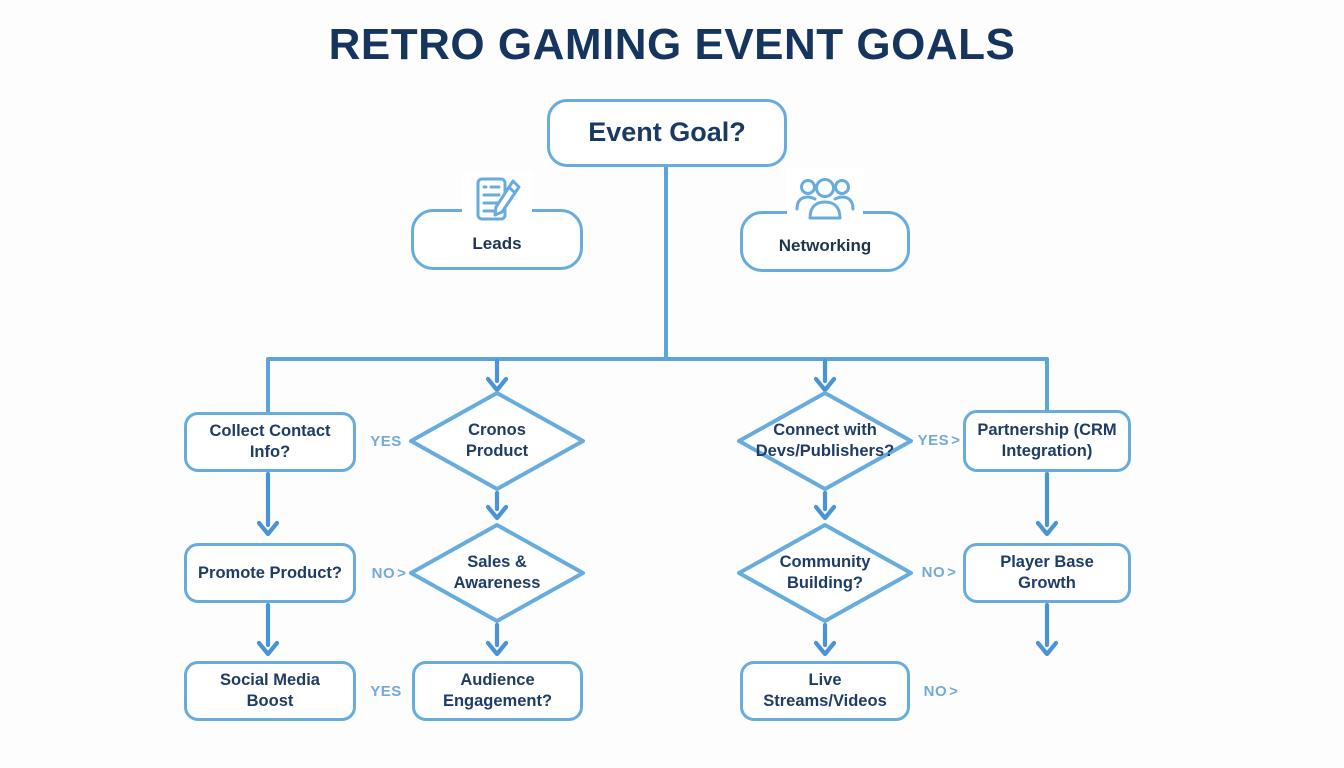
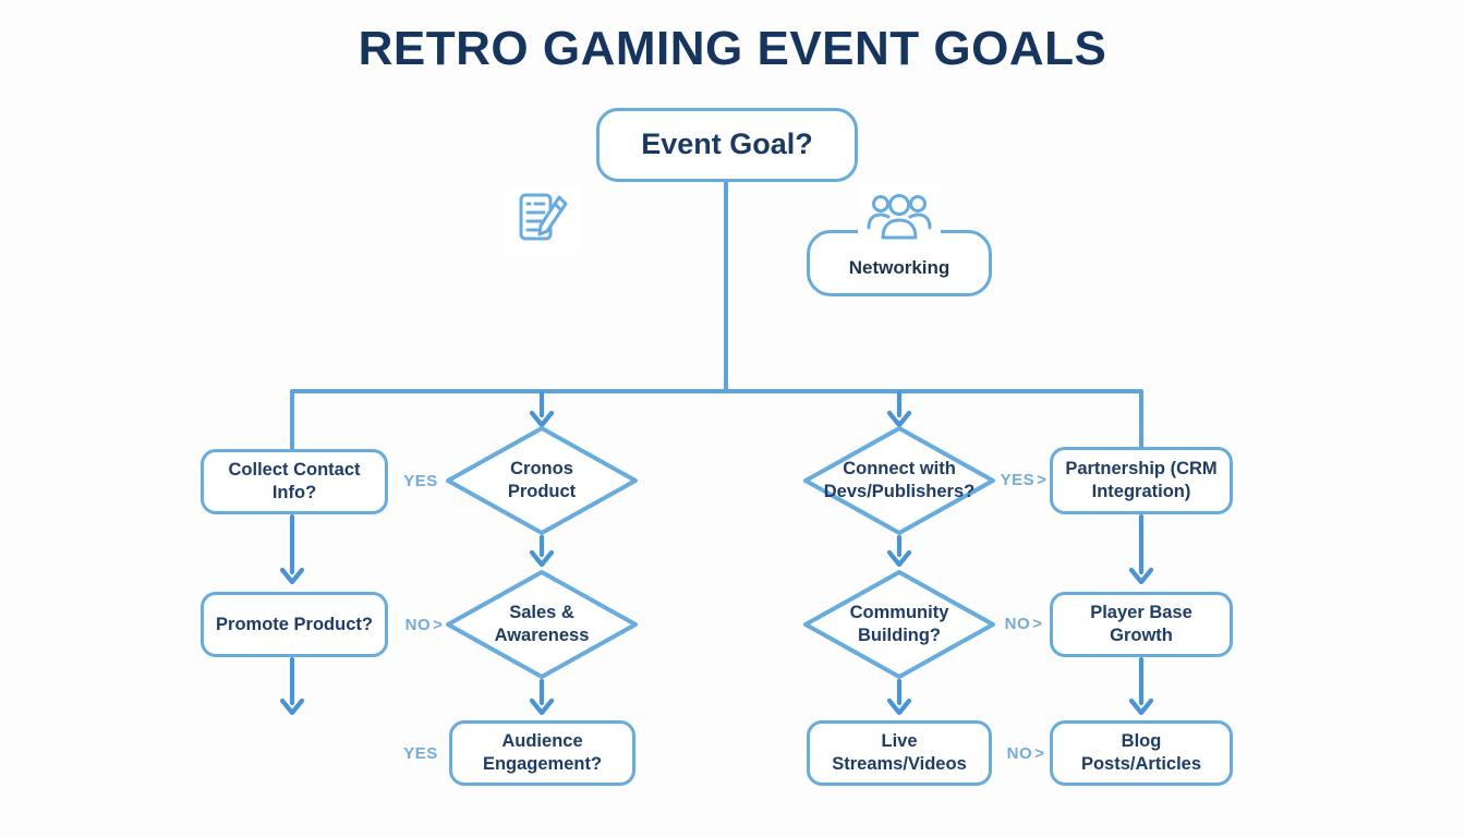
  RETRO GAMING EVENT GOALS
  Event Goal?
- Leads
  Networking
  Collect Contact Info?
  Promote Product?
- Social Media Boost
  Cronos Product
  Sales & Awareness
  Audience Engagement?
  Connect with Devs/Publishers?
  Community Building?
  Live Streams/Videos
  Partnership (CRM Integration)
  Player Base Growth
+ Blog Posts/Articles
  YES
  YES
  >
  NO
  >
  NO
  >
  YES
  NO
  >
